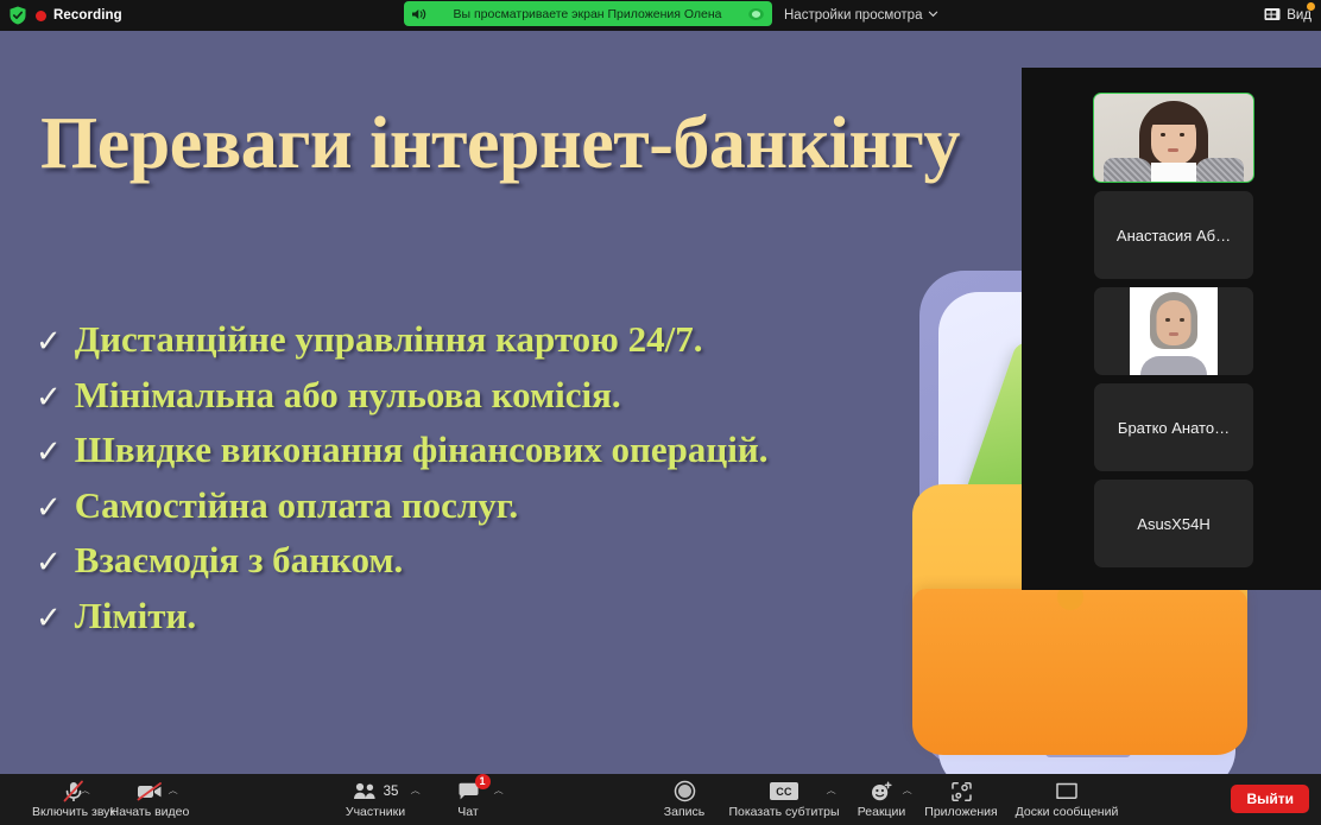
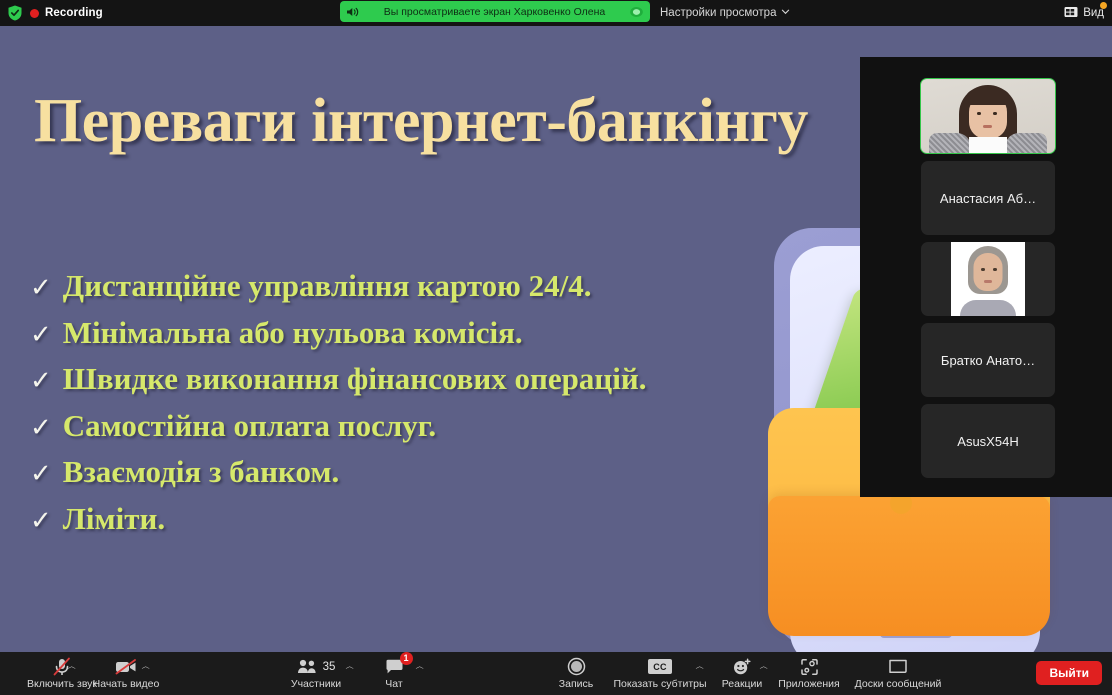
  Recording
- Вы просматриваете экран Приложения Олена
+ Вы просматриваете экран Харковенко Олена
  Настройки просмотра
  Вид
  Переваги інтернет-банкінгу
  ✓
- Дистанційне управління картою 24/7.
+ Дистанційне управління картою 24/4.
  ✓
  Мінімальна або нульова комісія.
  ✓
  Швидке виконання фінансових операцій.
  ✓
  Самостійна оплата послуг.
  ✓
  Взаємодія з банком.
  ✓
  Ліміти.
  Анастасия Аб…
  Братко Анато…
  AsusX54H
  Включить звук
  ︿
  Начать видео
  ︿
  35
  Участники
  ︿
  1
  Чат
  ︿
  Запись
  CC
  Показать субтитры
  ︿
  Реакции
  ︿
  Приложения
  Доски сообщений
  Выйти
